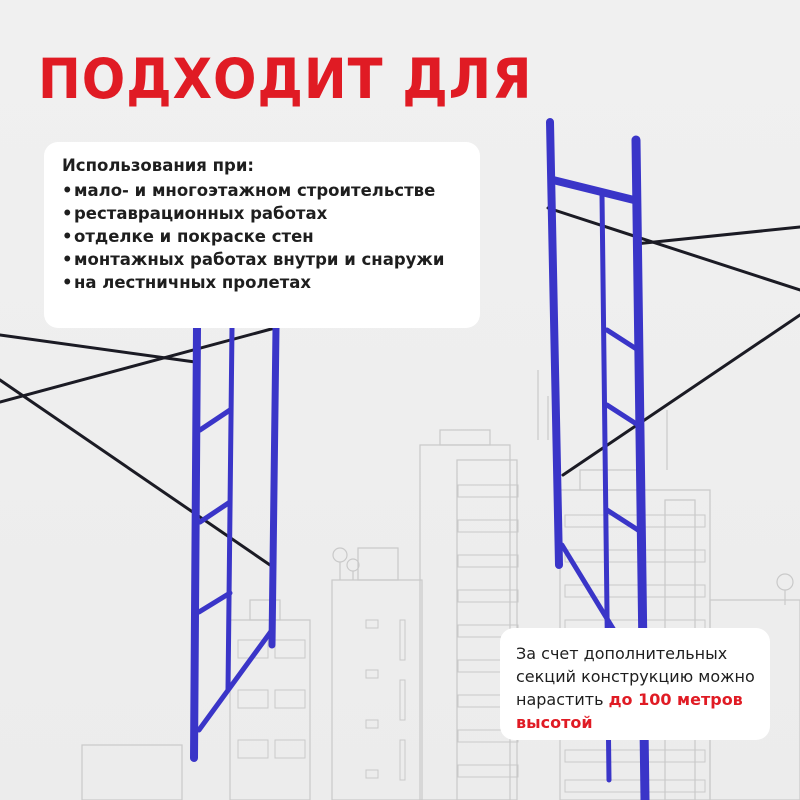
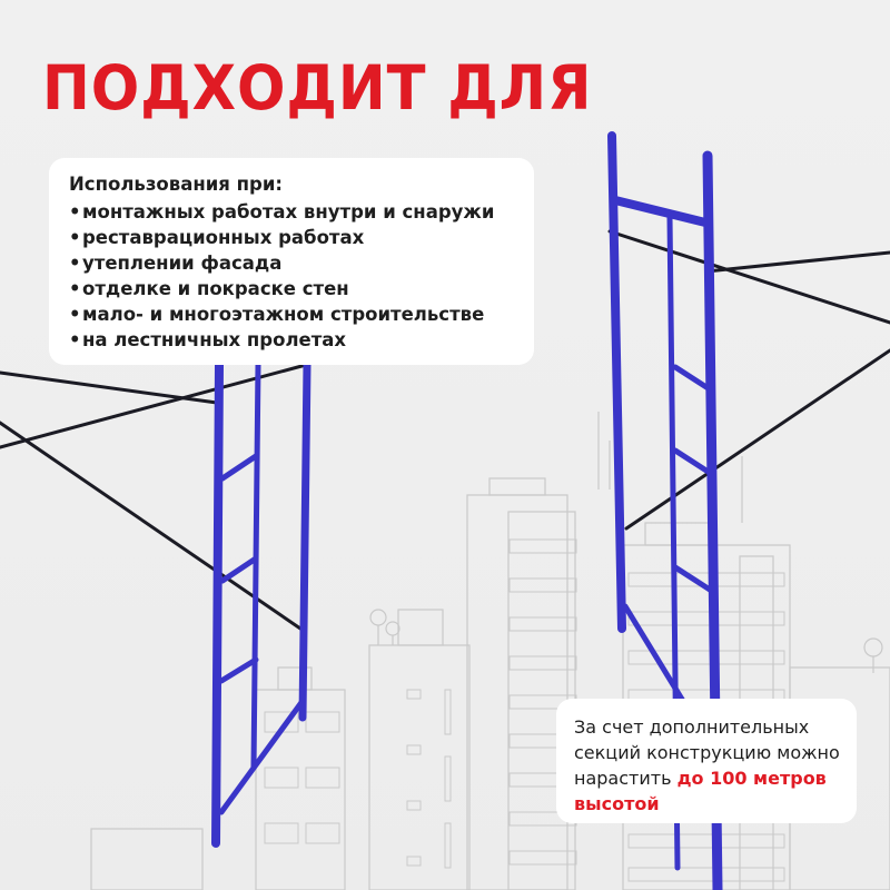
  ПОДХОДИТ ДЛЯ
  Использования при:
- •мало- и многоэтажном строительстве
+ •монтажных работах внутри и снаружи
  •реставрационных работах
+ •утеплении фасада
  •отделке и покраске стен
- •монтажных работах внутри и снаружи
+ •мало- и многоэтажном строительстве
  •на лестничных пролетах
  За счет дополнительных секций конструкцию можно нарастить до 100 метров высотой
